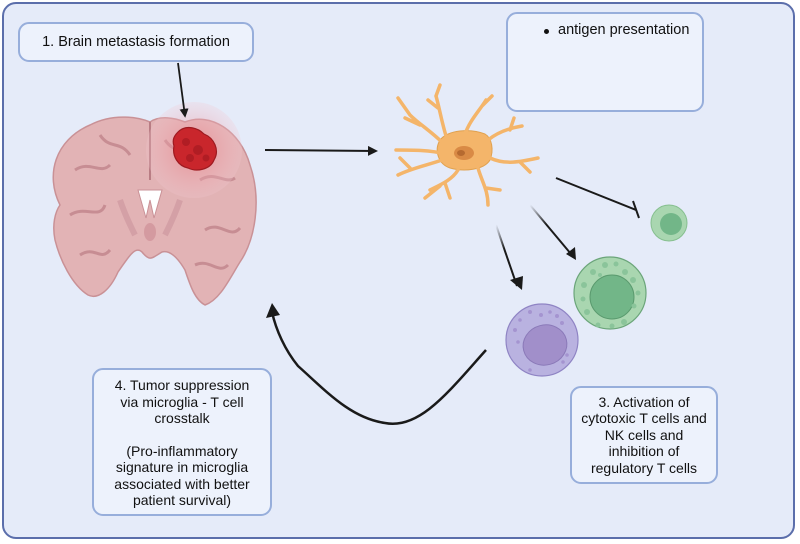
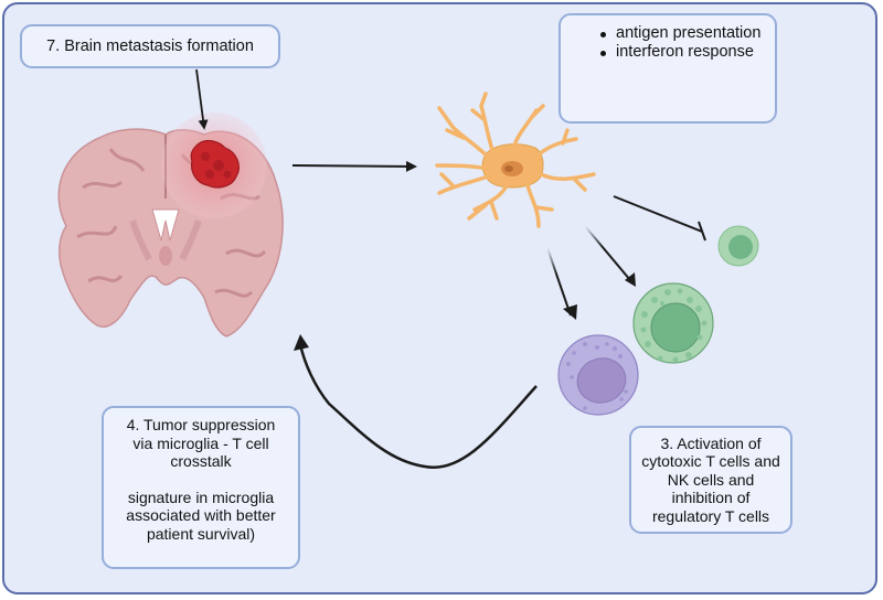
- 1. Brain metastasis formation
+ 7. Brain metastasis formation
  antigen presentation
+ interferon response
  3. Activation of
  cytotoxic T cells and
  NK cells and
  inhibition of
  regulatory T cells
  4. Tumor suppression
  via microglia - T cell
  crosstalk
- (Pro-inflammatory
  signature in microglia
  associated with better
  patient survival)
